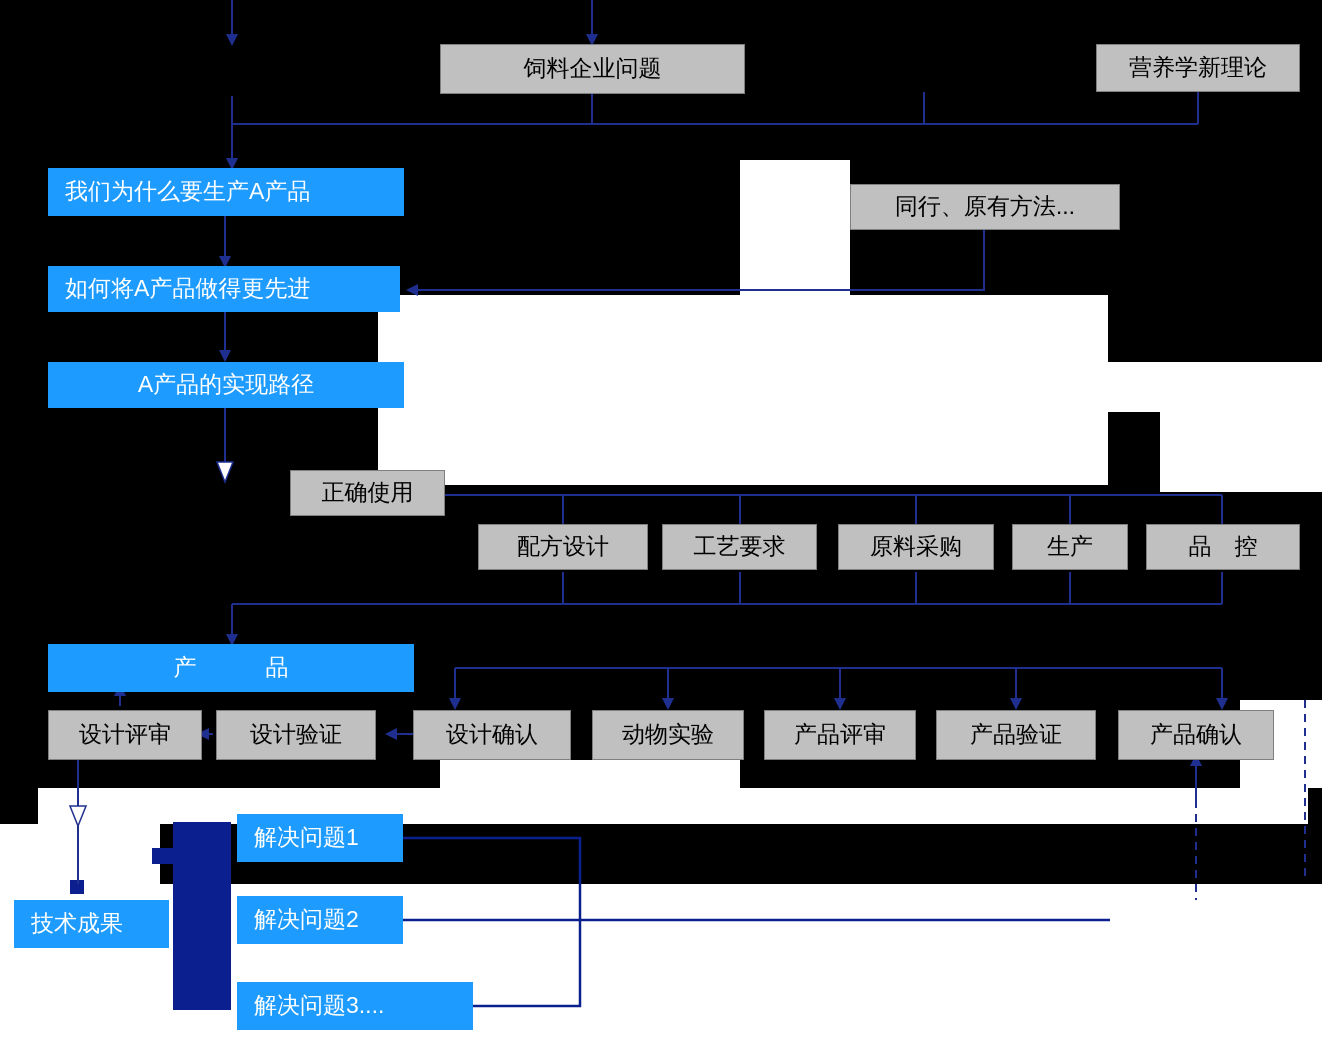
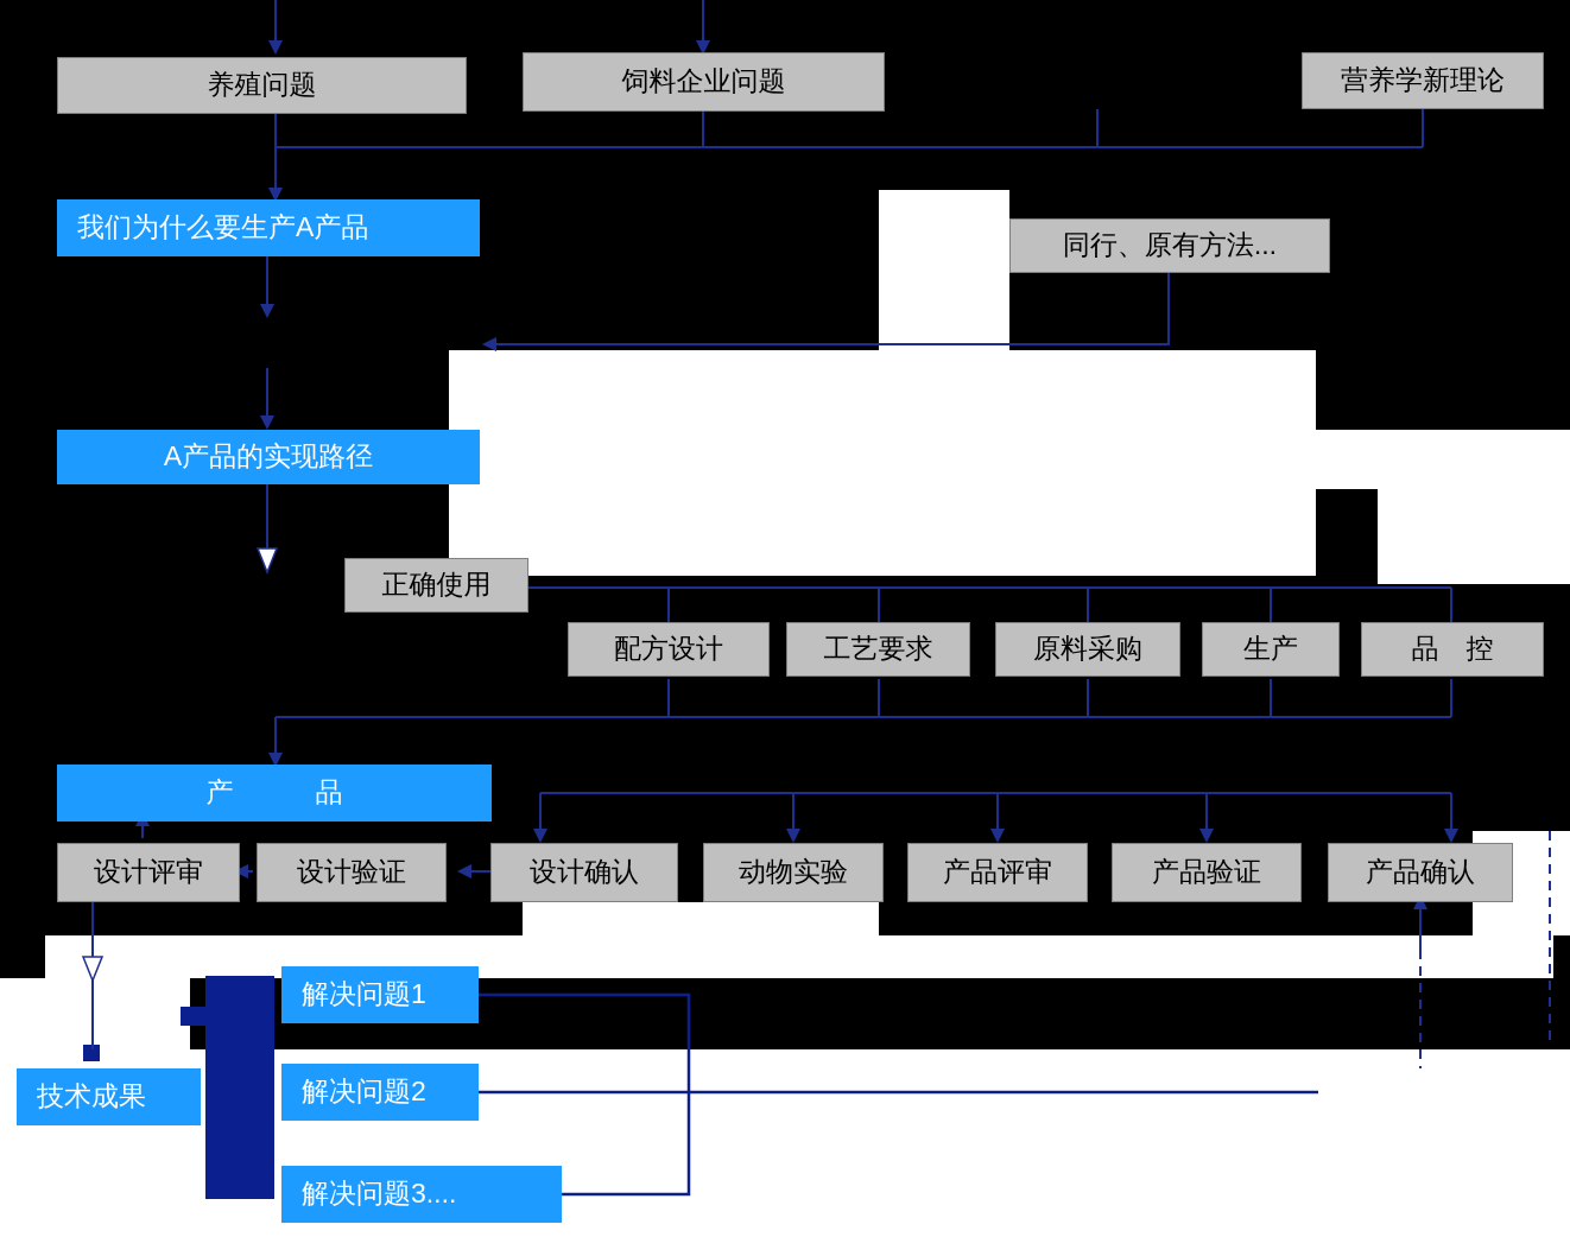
+ 养殖问题
  饲料企业问题
  营养学新理论
  我们为什么要生产A产品
- 如何将A产品做得更先进
  A产品的实现路径
  同行、原有方法...
  正确使用
  配方设计
  工艺要求
  原料采购
  生产
  品 控
  产 品
  设计评审
  设计验证
  设计确认
  动物实验
  产品评审
  产品验证
  产品确认
  技术成果
  解决问题1
  解决问题2
  解决问题3....
